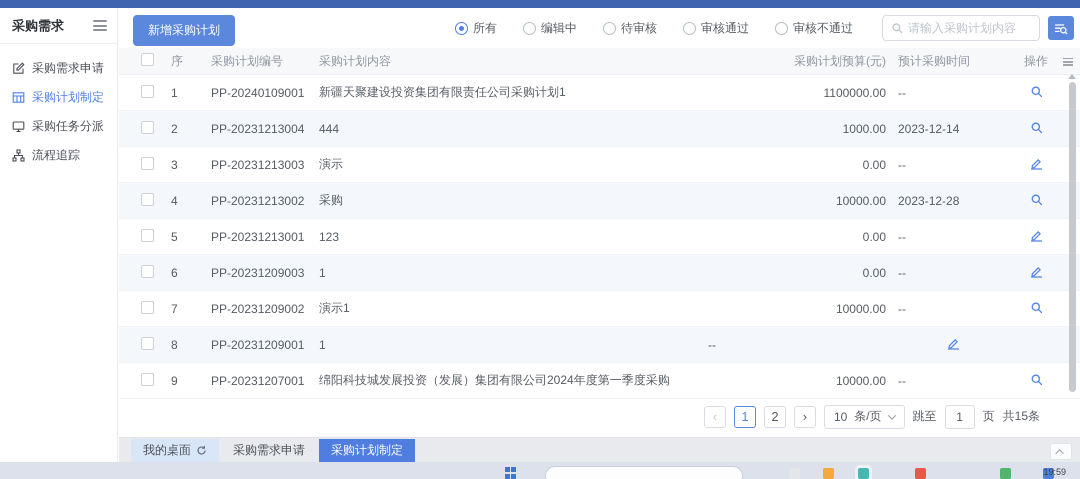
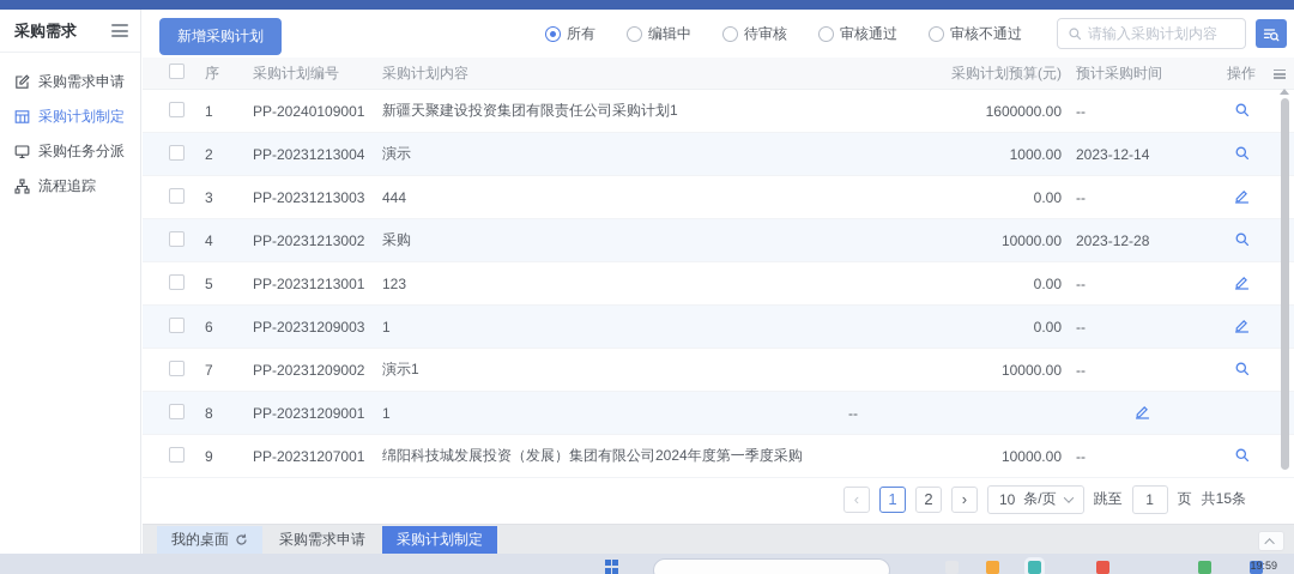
  采购需求
  采购需求申请
  采购计划制定
  采购任务分派
  流程追踪
  新增采购计划
  所有
  编辑中
  待审核
  审核通过
  审核不通过
  请输入采购计划内容
  序
  采购计划编号
  采购计划内容
  采购计划预算(元)
  预计采购时间
  操作
  1
  PP-20240109001
  新疆天聚建设投资集团有限责任公司采购计划1
- 1100000.00
+ 1600000.00
  --
  2
  PP-20231213004
- 444
+ 演示
  1000.00
  2023-12-14
  3
  PP-20231213003
- 演示
+ 444
  0.00
  --
  4
  PP-20231213002
  采购
  10000.00
  2023-12-28
  5
  PP-20231213001
  123
  0.00
  --
  6
  PP-20231209003
  1
  0.00
  --
  7
  PP-20231209002
  演示1
  10000.00
  --
  8
  PP-20231209001
  1
  --
  9
  PP-20231207001
  绵阳科技城发展投资（发展）集团有限公司2024年度第一季度采购
  10000.00
  --
  ‹
  1
  2
  ›
  10
  条/页
  跳至
  1
  页
  共15条
  我的桌面
  采购需求申请
  采购计划制定
  19:59
